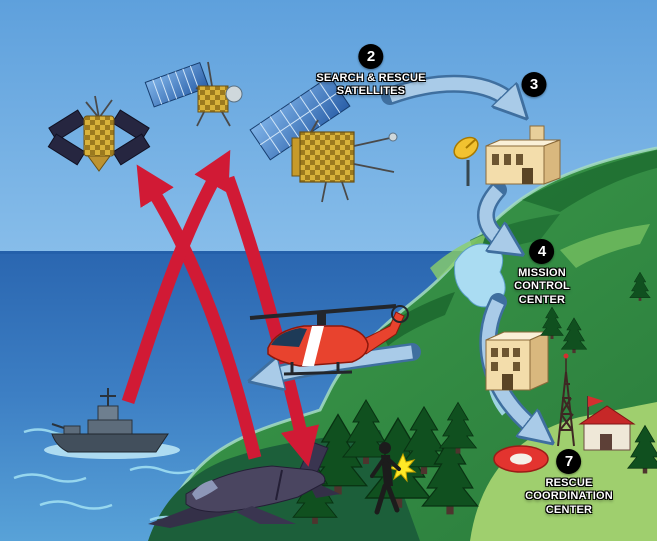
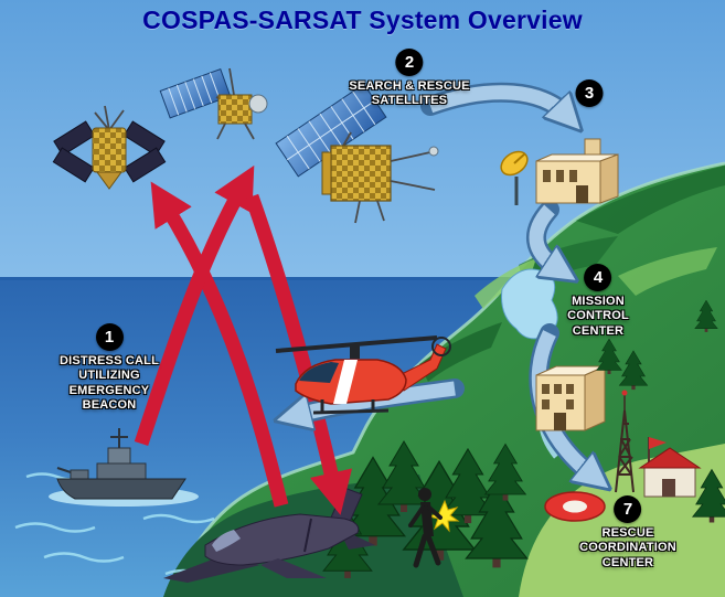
+ COSPAS-SARSAT System Overview
+ 1
+ DISTRESS CALL
+ UTILIZING
+ EMERGENCY
+ BEACON
  2
  SEARCH & RESCUE
  SATELLITES
  3
  4
  MISSION
  CONTROL
  CENTER
  7
  RESCUE
  COORDINATION
  CENTER
